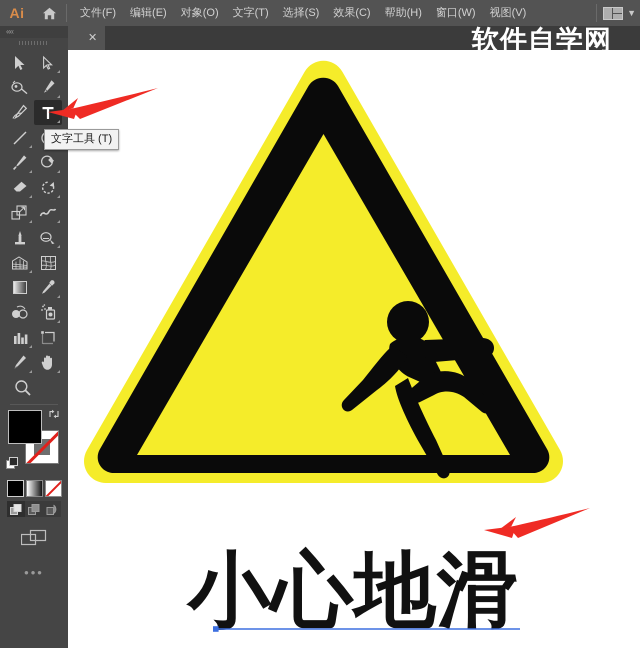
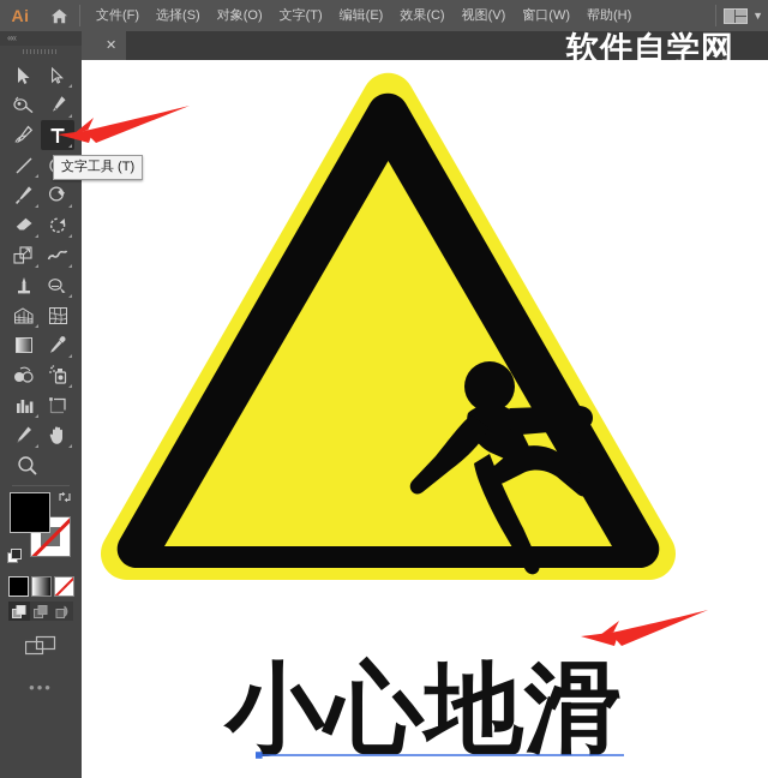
  Ai
  文件(F)
- 编辑(E)
+ 选择(S)
  对象(O)
  文字(T)
- 选择(S)
+ 编辑(E)
  效果(C)
- 帮助(H)
+ 视图(V)
  窗口(W)
- 视图(V)
+ 帮助(H)
  ▼
  ««
  •••
  ✕
  软件自学网
  小心地滑
  文字工具 (T)
